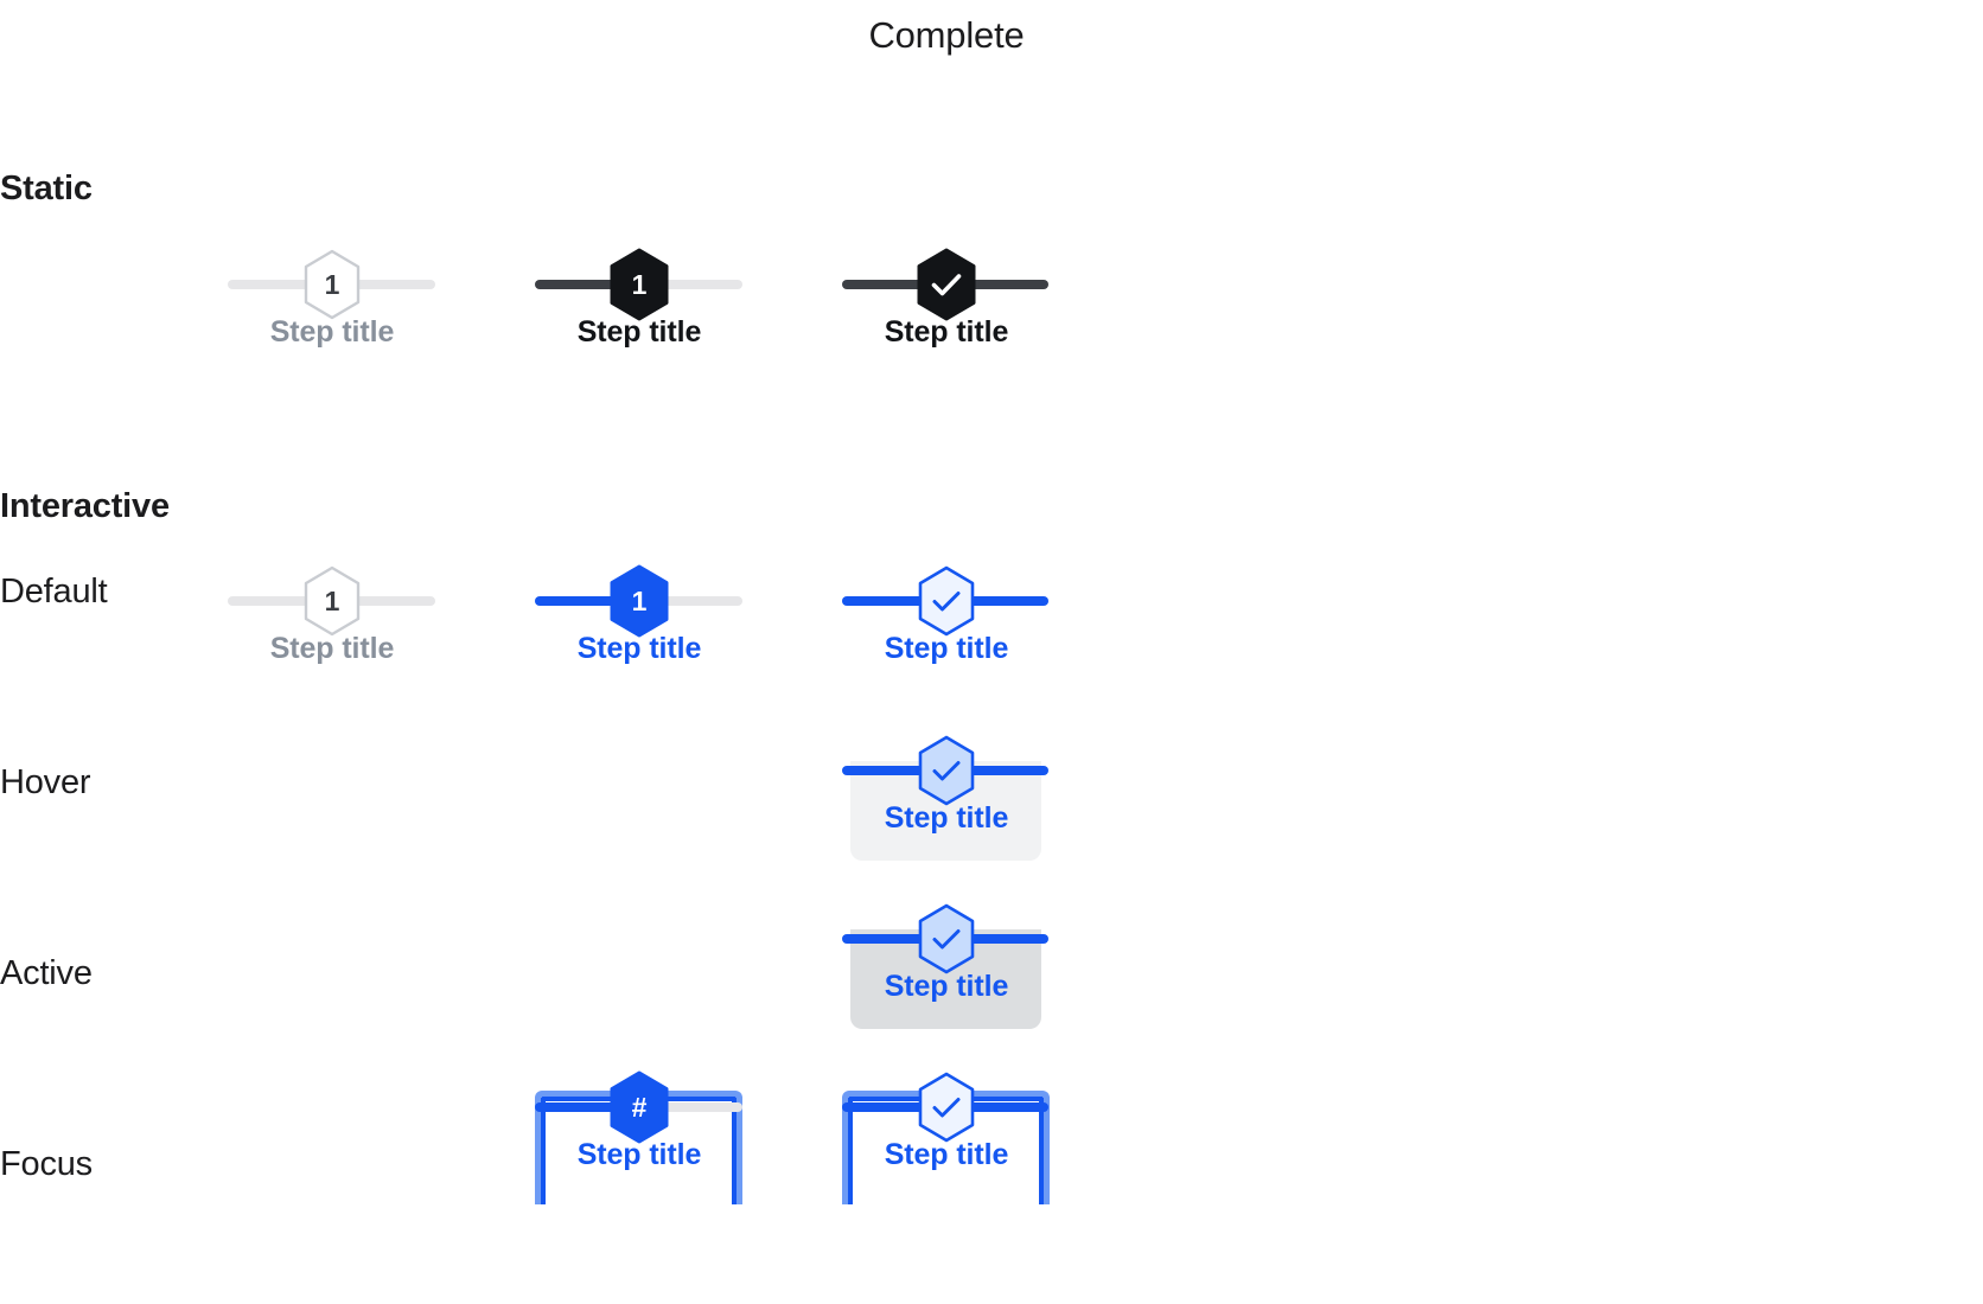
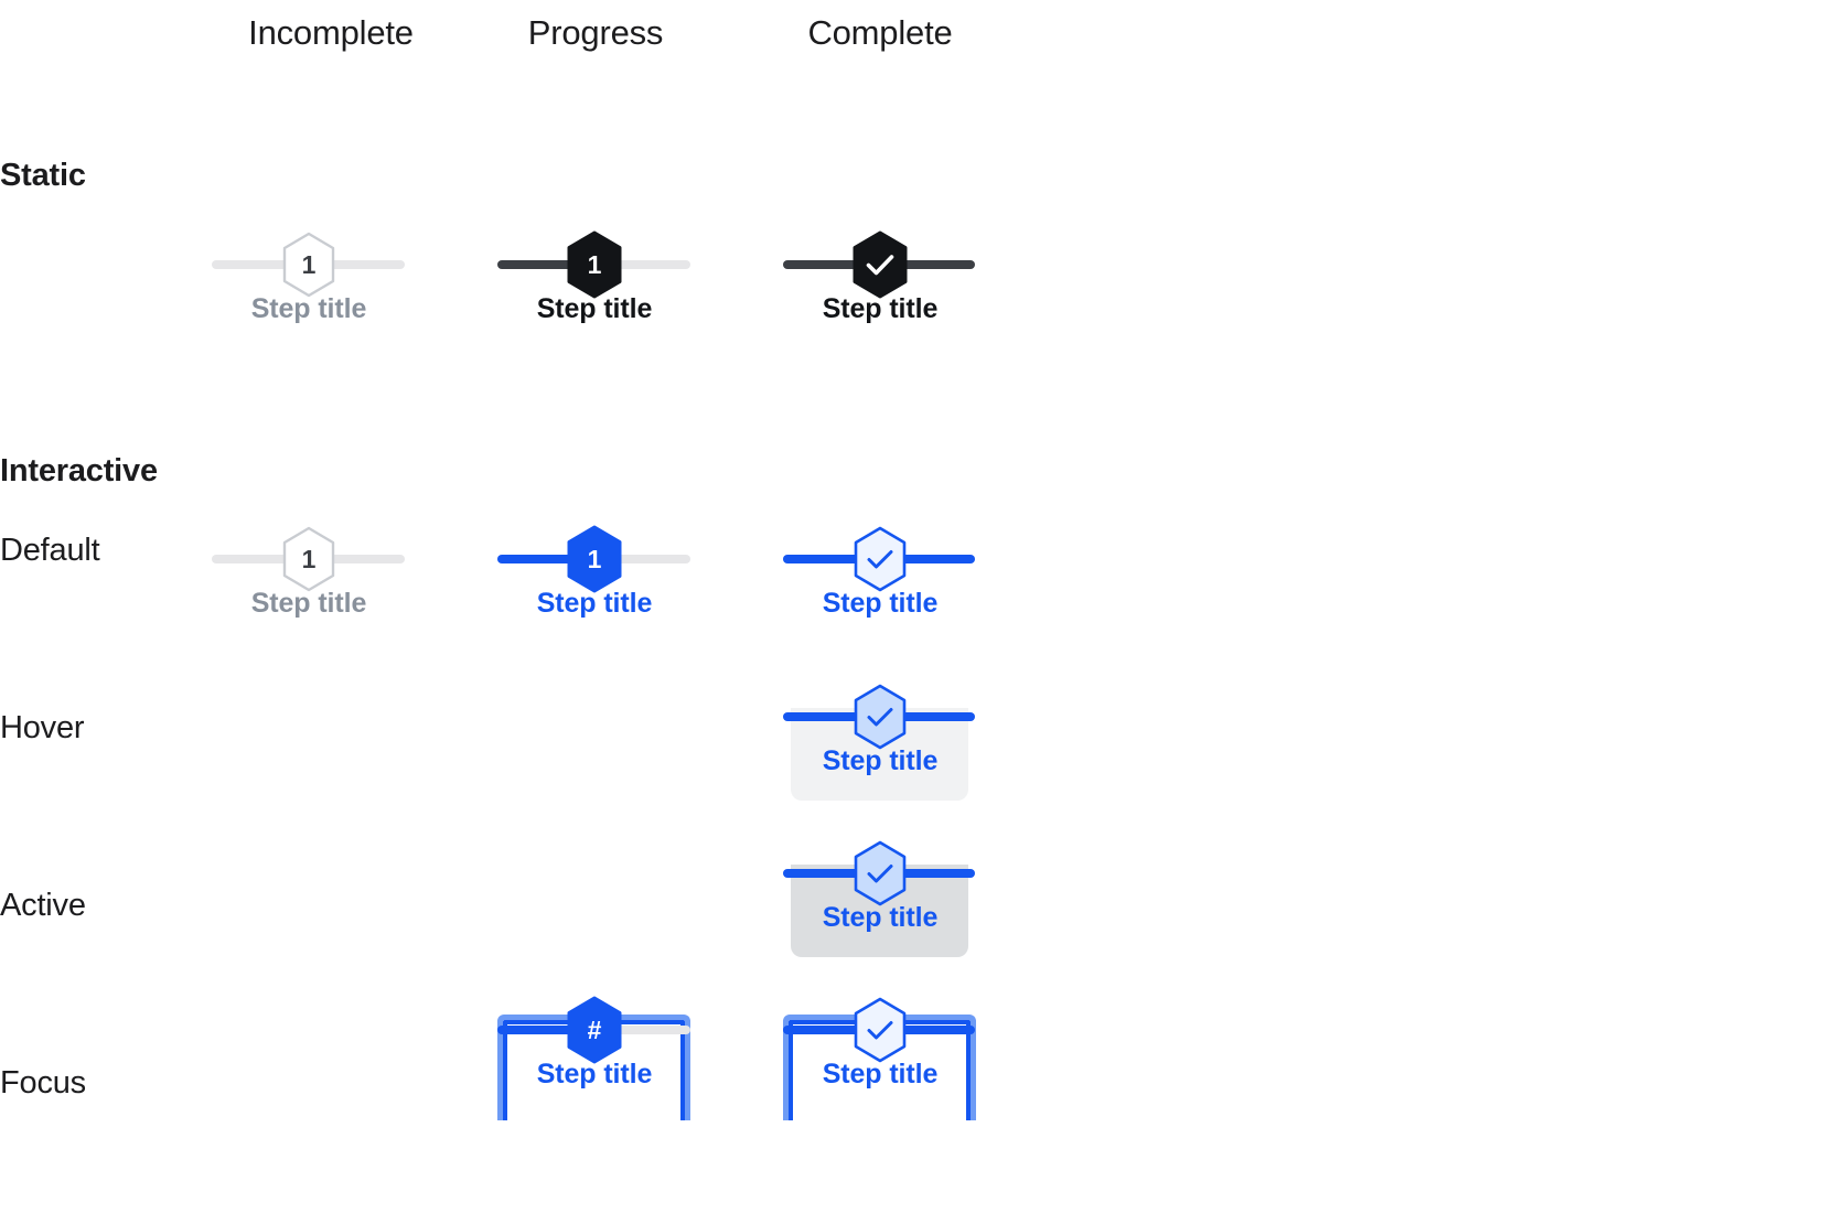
+ Incomplete
+ Progress
  Complete
  Static
  Interactive
  Default
  Hover
  Active
  Focus
  1
  Step title
  1
  Step title
  Step title
  1
  Step title
  1
  Step title
  Step title
  Step title
  Step title
  #
  Step title
  Step title
